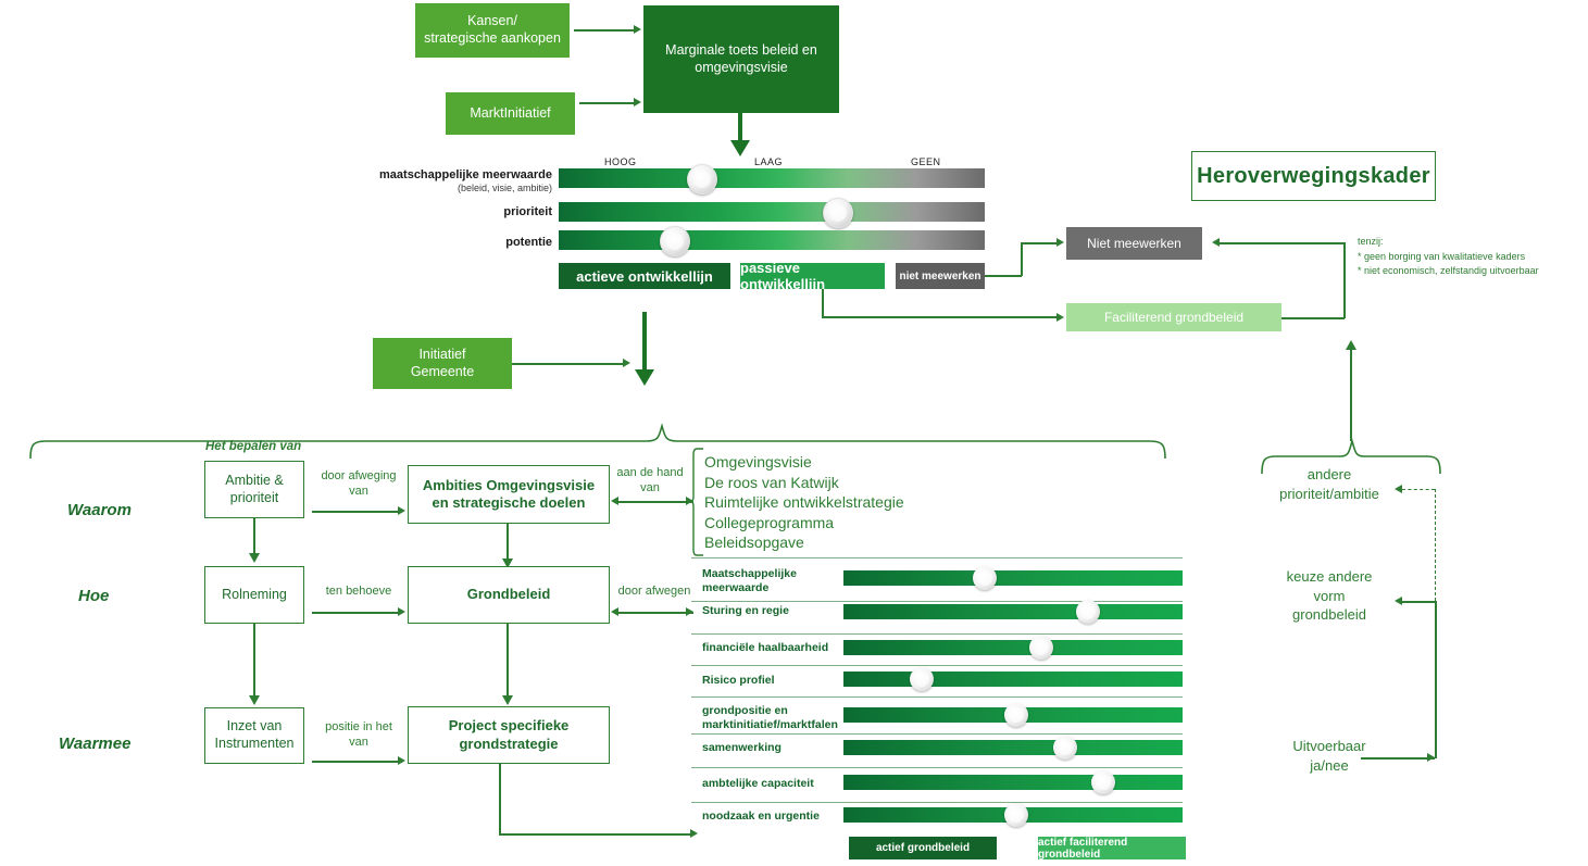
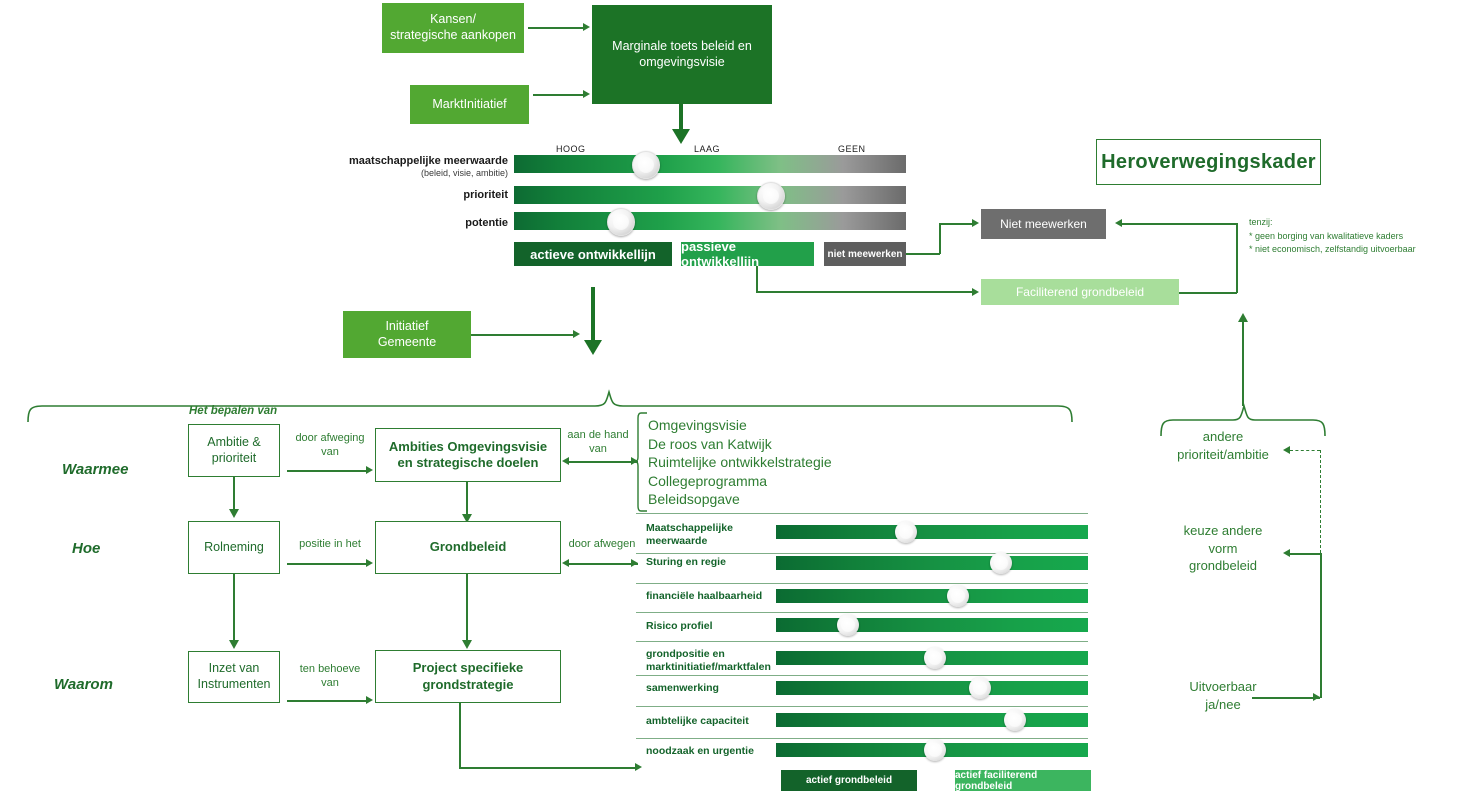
  Kansen/
  strategische aankopen
  MarktInitiatief
  Marginale toets beleid en
  omgevingsvisie
  HOOG
  LAAG
  GEEN
  maatschappelijke meerwaarde
  (beleid, visie, ambitie)
  prioriteit
  potentie
  actieve ontwikkellijn
  passieve ontwikkellijn
  niet meewerken
  Niet meewerken
  Faciliterend grondbeleid
  tenzij:
  * geen borging van kwalitatieve kaders
  * niet economisch, zelfstandig uitvoerbaar
  Heroverwegingskader
  Initiatief
  Gemeente
  Het bepalen van
- Waarom
+ Waarmee
  Hoe
- Waarmee
+ Waarom
  Ambitie &
  prioriteit
  door afweging
  van
  Ambities Omgevingsvisie
  en strategische doelen
  aan de hand
  van
  Omgevingsvisie
  De roos van Katwijk
  Ruimtelijke ontwikkelstrategie
  Collegeprogramma
  Beleidsopgave
  Rolneming
- ten behoeve
+ positie in het
  Grondbeleid
  door afwegen
  Inzet van
  Instrumenten
- positie in het
+ ten behoeve
  van
  Project specifieke
  grondstrategie
  Maatschappelijke
  meerwaarde
  Sturing en regie
  financiële haalbaarheid
  Risico profiel
  grondpositie en
  marktinitiatief/marktfalen
  samenwerking
  ambtelijke capaciteit
  noodzaak en urgentie
  actief grondbeleid
  actief faciliterend grondbeleid
  andere
  prioriteit/ambitie
  keuze andere
  vorm
  grondbeleid
  Uitvoerbaar
  ja/nee
